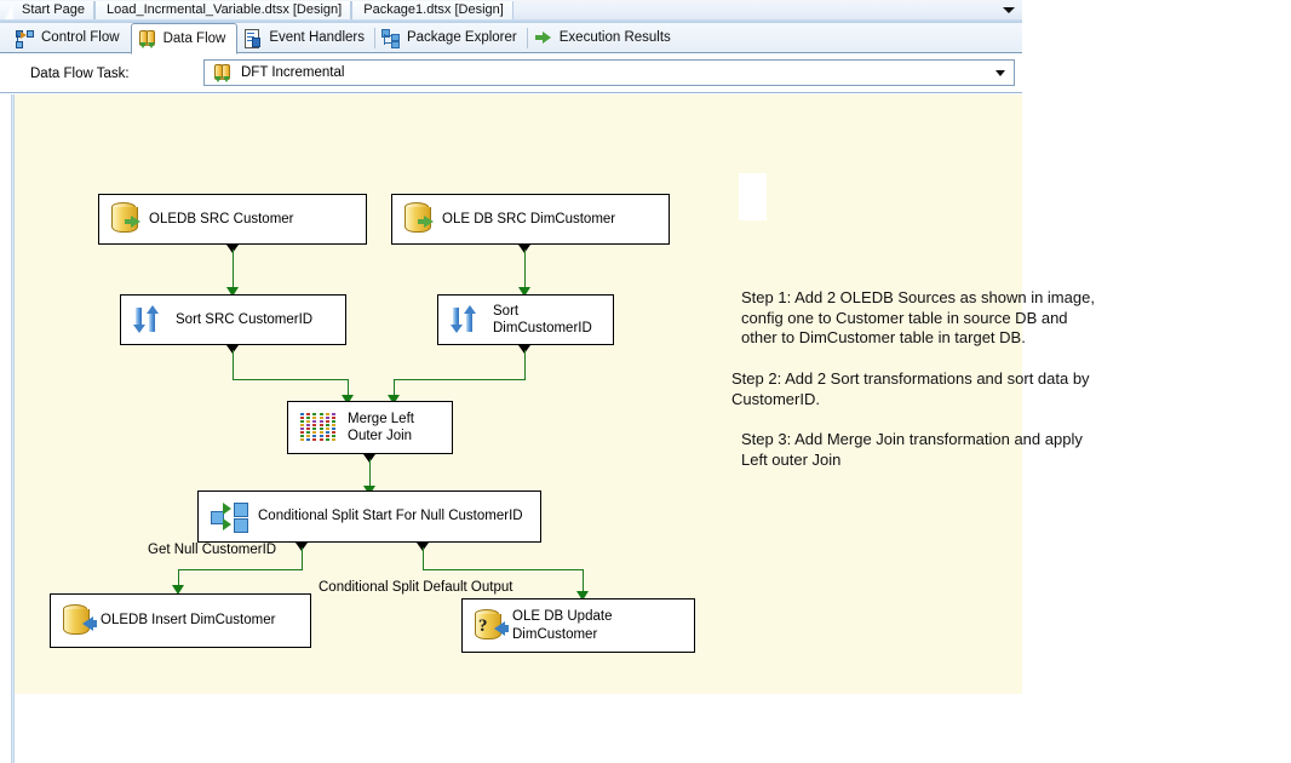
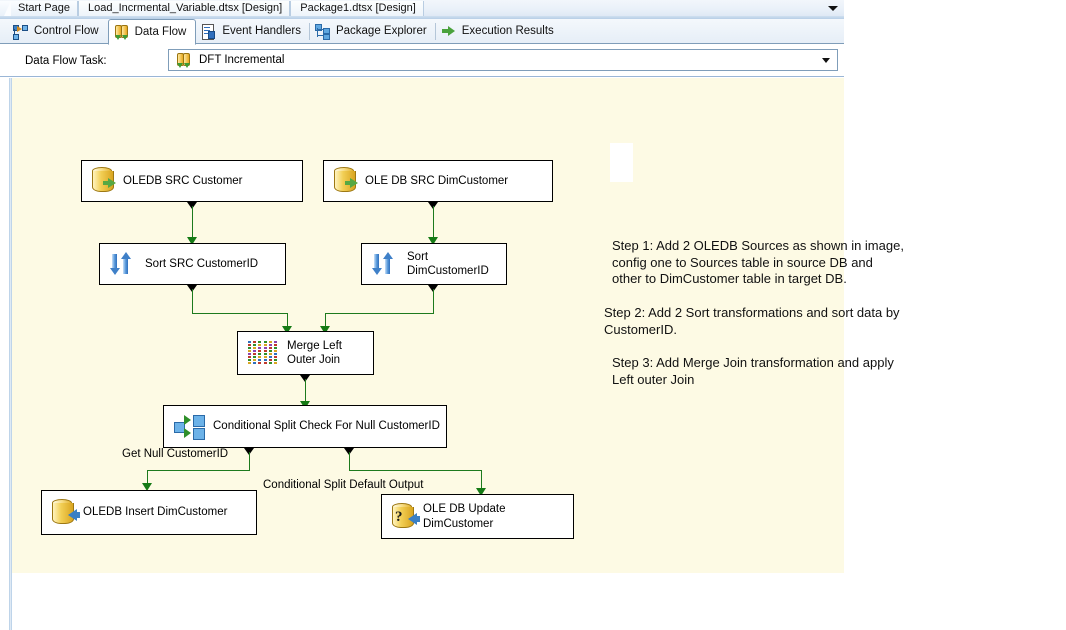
  Start Page
  Load_Incrmental_Variable.dtsx [Design]
  Package1.dtsx [Design]
  Control Flow
  Data Flow
  Event Handlers
  Package Explorer
  Execution Results
  Data Flow Task:
  DFT Incremental
  Get Null CustomerID
  Conditional Split Default Output
  OLEDB SRC Customer
  OLE DB SRC DimCustomer
  Sort SRC CustomerID
  Sort
  DimCustomerID
  Merge Left
  Outer Join
- Conditional Split Start For Null CustomerID
+ Conditional Split Check For Null CustomerID
  OLEDB Insert DimCustomer
  ?
  OLE DB Update
  DimCustomer
  Step 1: Add 2 OLEDB Sources as shown in image,
- config one to Customer table in source DB and
+ config one to Sources table in source DB and
  other to DimCustomer table in target DB.
  Step 2: Add 2 Sort transformations and sort data by
  CustomerID.
  Step 3: Add Merge Join transformation and apply
  Left outer Join
